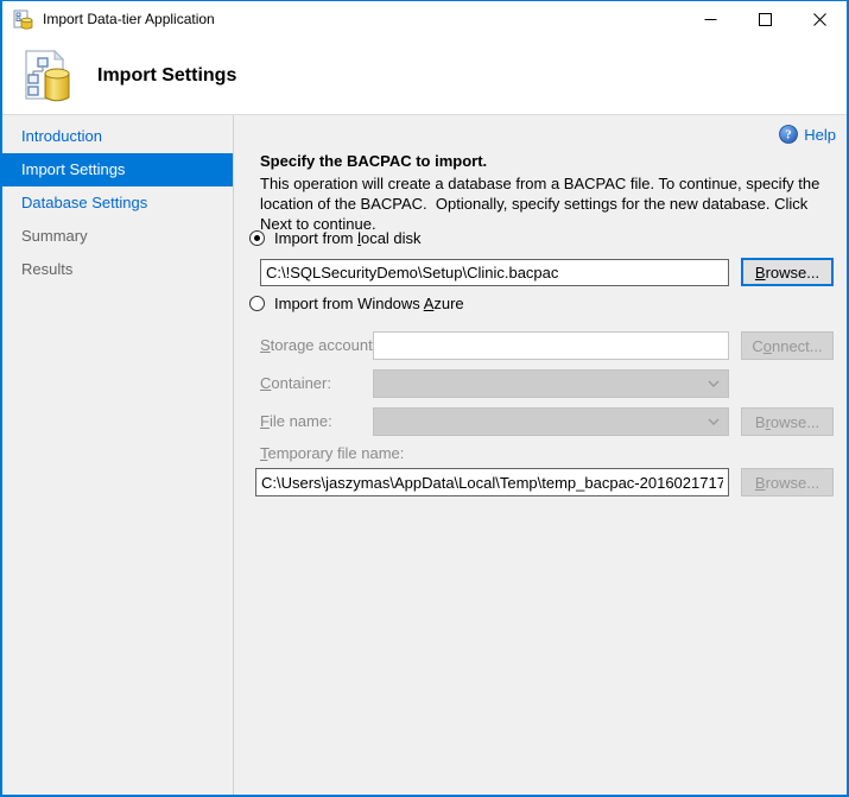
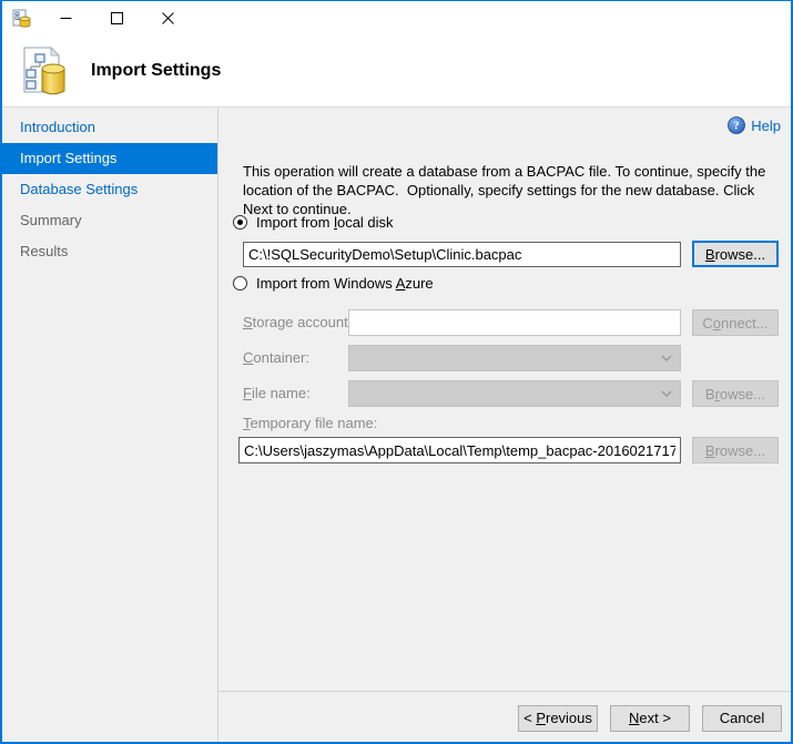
- Import Data-tier Application
  Import Settings
  Introduction
  Import Settings
  Database Settings
  Summary
  Results
  ?
  Help
- Specify the BACPAC to import.
  This operation will create a database from a BACPAC file. To continue, specify the location of the BACPAC. Optionally, specify settings for the new database. Click Next to continue.
  Import from local disk
  C:\!SQLSecurityDemo\Setup\Clinic.bacpac
  Browse...
  Import from Windows Azure
  Storage account
  Connect...
  Container:
  File name:
  Browse...
  Temporary file name:
  C:\Users\jaszymas\AppData\Local\Temp\temp_bacpac-2016021717
  Browse...
+ < Previous
+ Next >
+ Cancel
